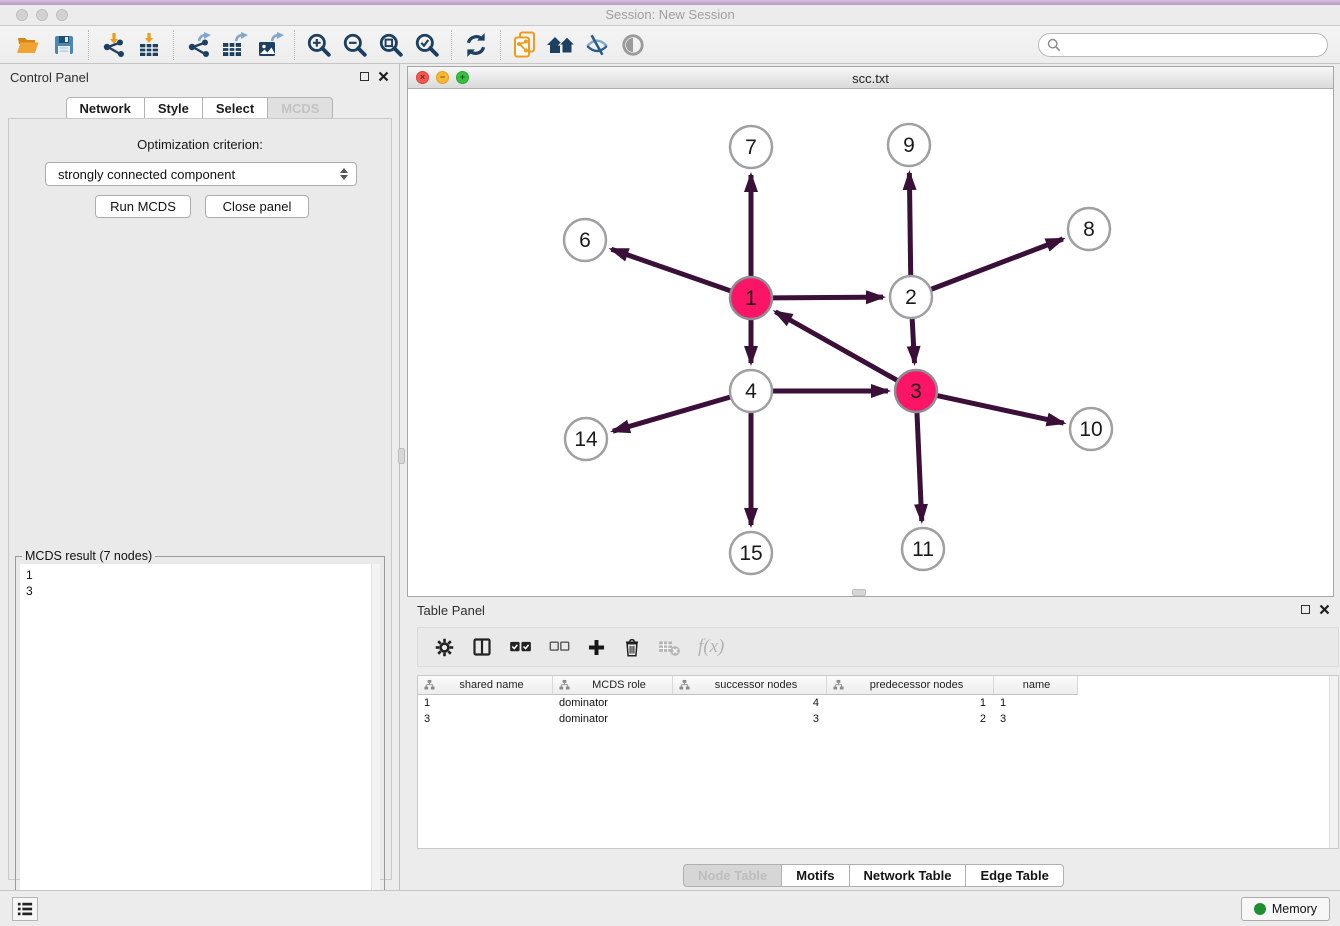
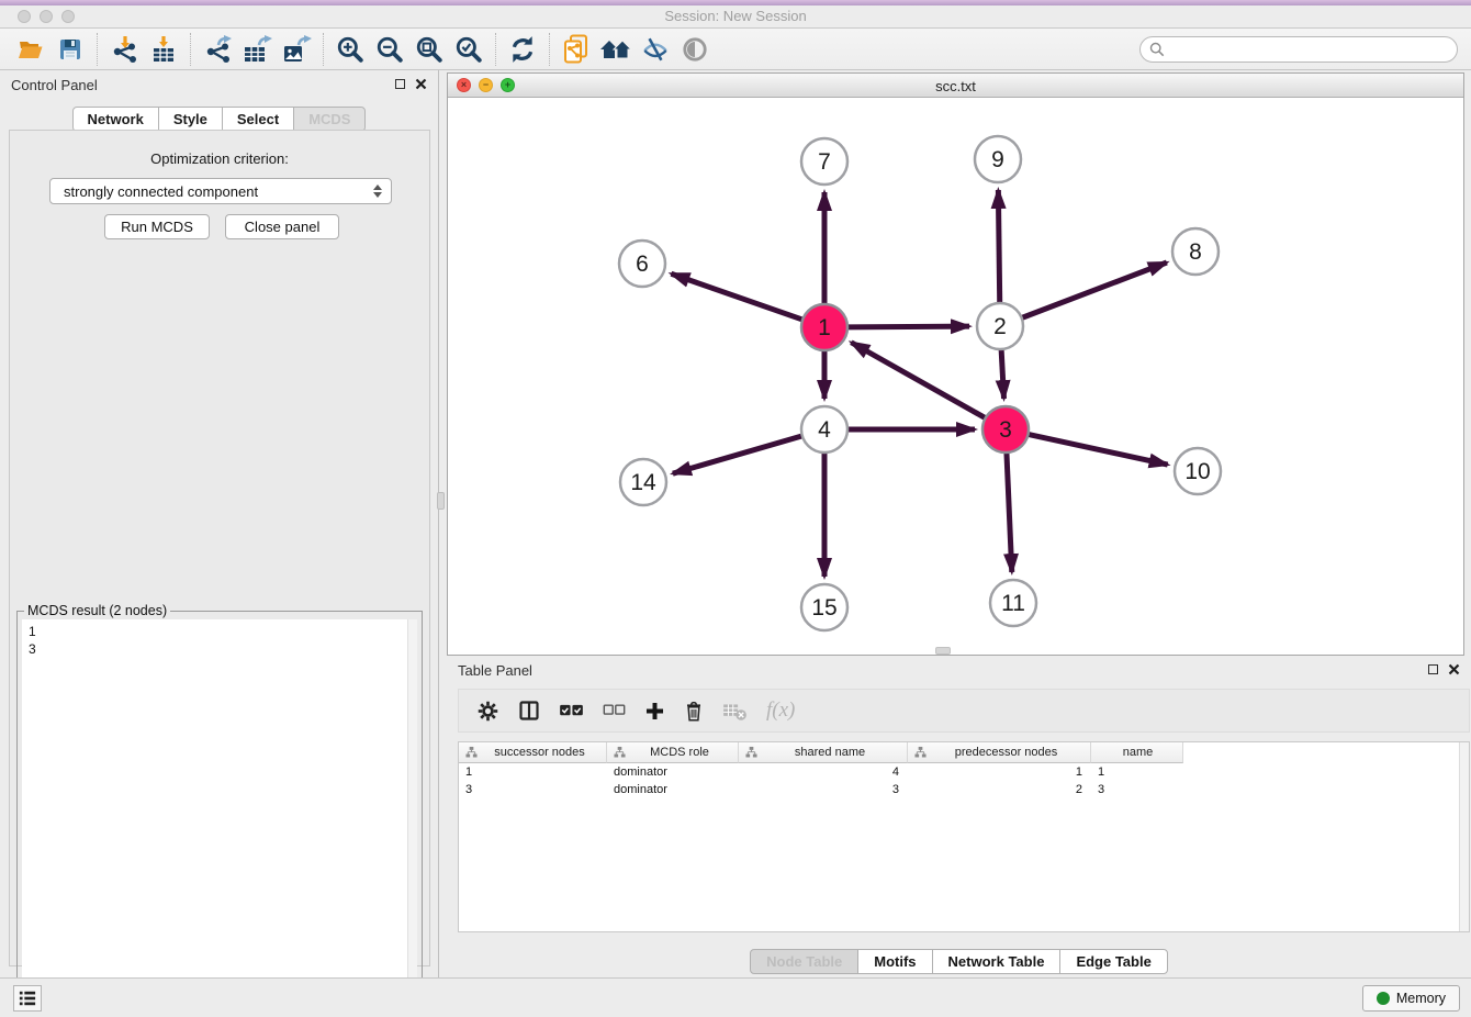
  Session: New Session
  Control Panel
  Network
  Style
  Select
  MCDS
  Optimization criterion:
  strongly connected component
  Run MCDS
  Close panel
- MCDS result (7 nodes)
+ MCDS result (2 nodes)
  1
  3
  ×
  −
  +
  scc.txt
  7
  9
  6
  8
  1
  2
  4
  3
  14
  10
  15
  11
  Table Panel
  f(x)
- shared name
+ successor nodes
  MCDS role
- successor nodes
+ shared name
  predecessor nodes
  name
  1
  dominator
  4
  1
  1
  3
  dominator
  3
  2
  3
  Node Table
  Motifs
  Network Table
  Edge Table
  Memory
